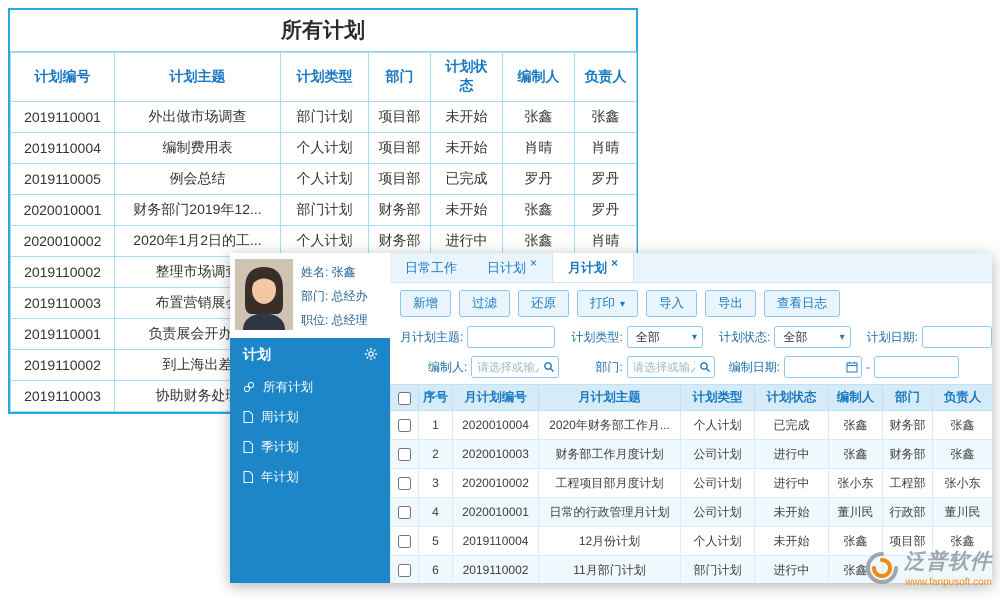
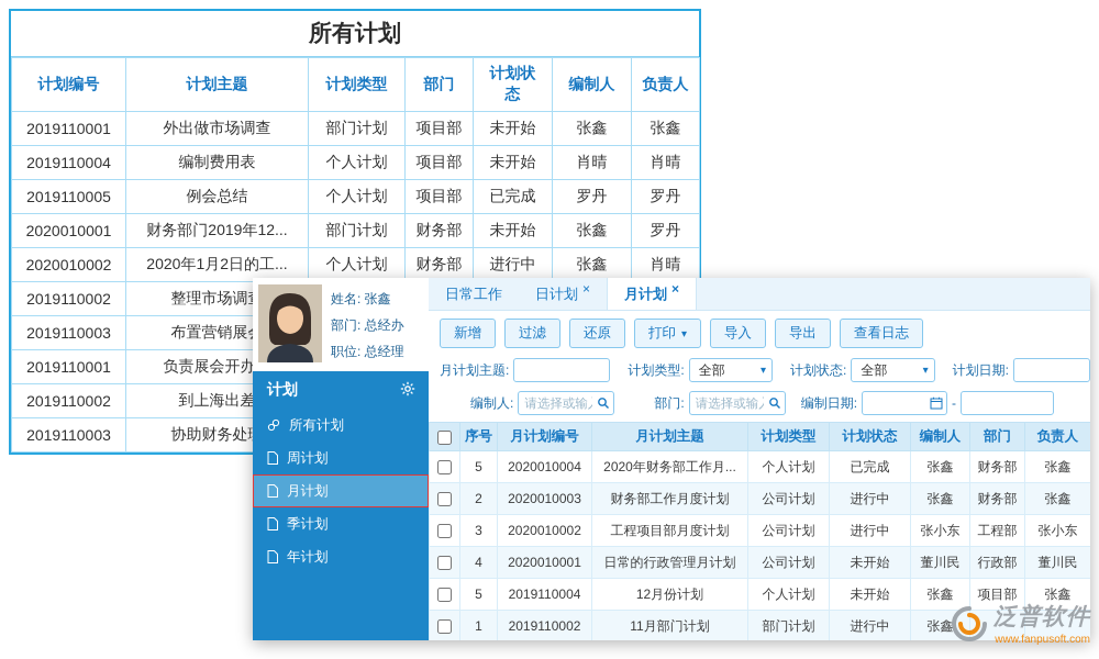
  所有计划
  计划编号	计划主题	计划类型	部门	计划状态	编制人	负责人
  2019110001	外出做市场调查	部门计划	项目部	未开始	张鑫	张鑫
  2019110004	编制费用表	个人计划	项目部	未开始	肖晴	肖晴
  2019110005	例会总结	个人计划	项目部	已完成	罗丹	罗丹
  2020010001	财务部门2019年12...	部门计划	财务部	未开始	张鑫	罗丹
  2020010002	2020年1月2日的工...	个人计划	财务部	进行中	张鑫	肖晴
  2019110002	整理市场调
  2019110003	布置营销展
  2019110001	负责展会开办
  2019110002	到上海出差
  2019110003	协助财务处
  姓名: 张鑫
  部门: 总经办
  职位: 总经理
  计划
  所有计划
  周计划
+ 月计划
  季计划
  年计划
  日常工作
  日计划 ×
  月计划 ×
  新增
  过滤
  还原
  打印 ▾
  导入
  导出
  查看日志
  月计划主题:
  计划类型:
  全部
  ▾
  计划状态:
  全部
  ▾
  计划日期:
  编制人:
  请选择或输
  部门:
  请选择或输
  编制日期:
  -
  	序号	月计划编号	月计划主题	计划类型	计划状态	编制人	部门	负责人
- 	1	2020010004	2020年财务部工作月...	个人计划	已完成	张鑫	财务部	张鑫
+ 	5	2020010004	2020年财务部工作月...	个人计划	已完成	张鑫	财务部	张鑫
  	2	2020010003	财务部工作月度计划	公司计划	进行中	张鑫	财务部	张鑫
  	3	2020010002	工程项目部月度计划	公司计划	进行中	张小东	工程部	张小东
  	4	2020010001	日常的行政管理月计划	公司计划	未开始	董川民	行政部	董川民
  	5	2019110004	12月份计划	个人计划	未开始	张鑫	项目部	张鑫
- 	6	2019110002	11月部门计划	部门计划	进行中	张鑫
+ 	1	2019110002	11月部门计划	部门计划	进行中	张鑫
  泛普软件
  www.fanpusoft.com
